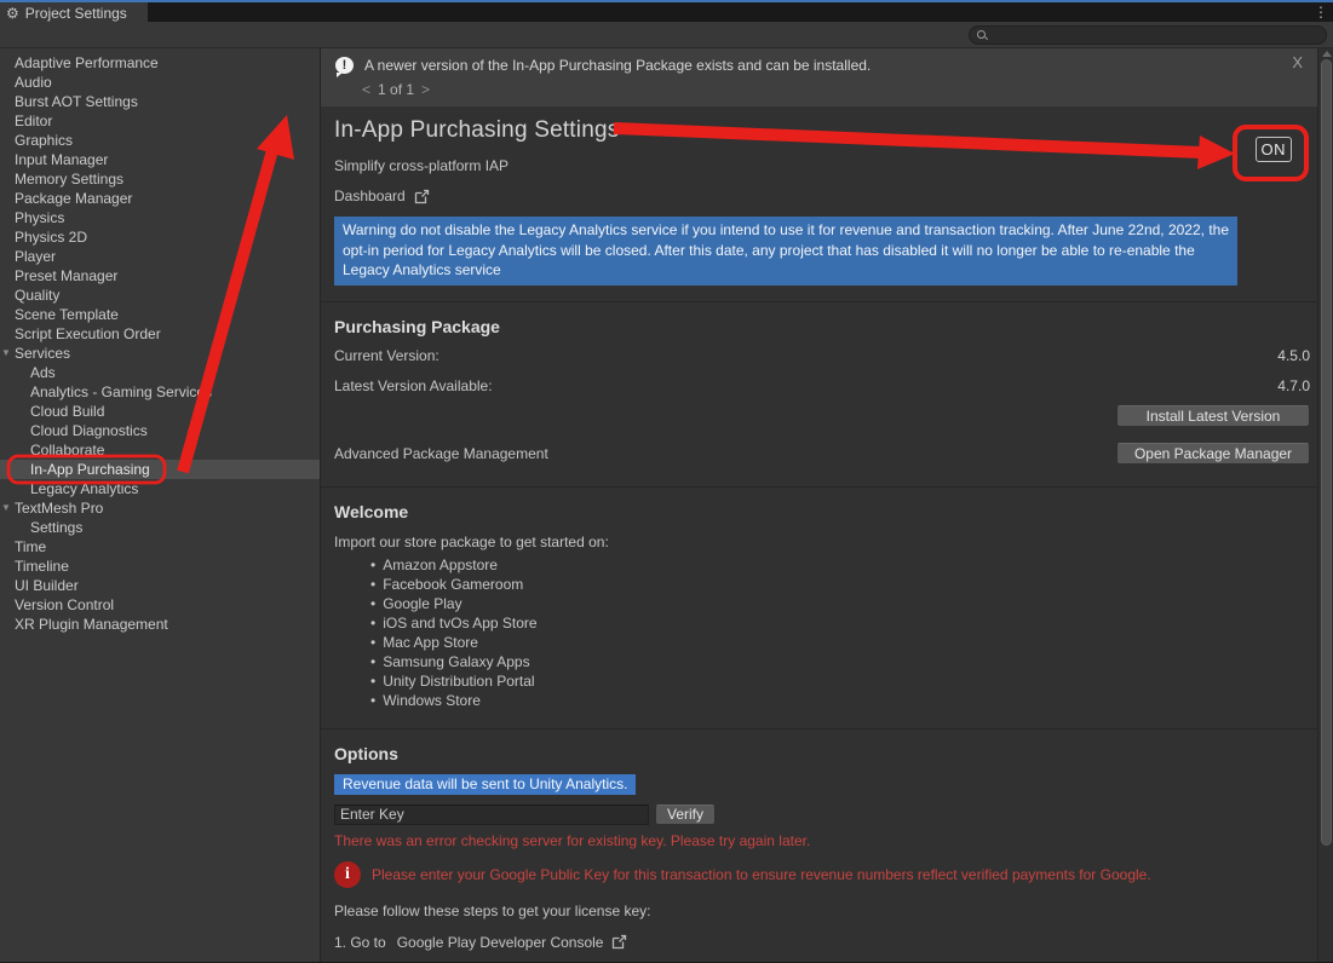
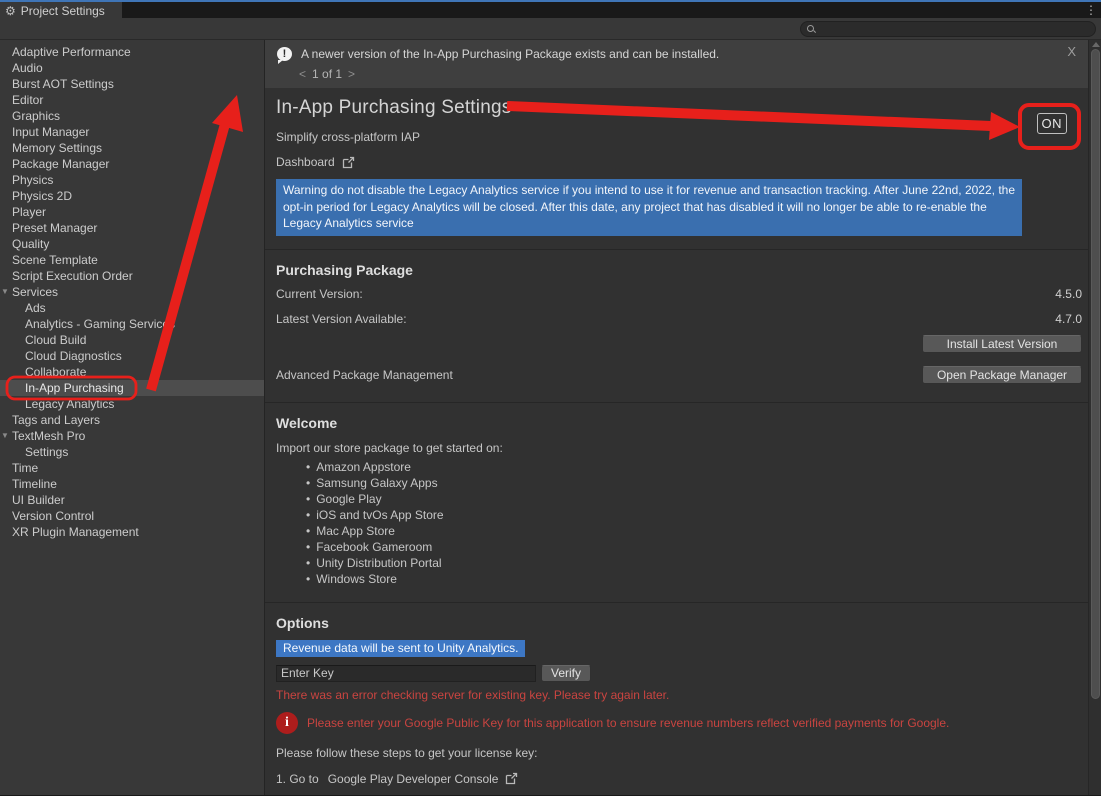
  ⚙
  Project Settings
  ⋮
  Adaptive Performance
  Audio
  Burst AOT Settings
  Editor
  Graphics
  Input Manager
  Memory Settings
  Package Manager
  Physics
  Physics 2D
  Player
  Preset Manager
  Quality
  Scene Template
  Script Execution Order
  ▼
  Services
  Ads
  Analytics - Gaming Servic
  Cloud Build
  Cloud Diagnostics
  Collaborate
  In-App Purchasing
  Legacy Analytics
+ Tags and Layers
  ▼
  TextMesh Pro
  Settings
  Time
  Timeline
  UI Builder
  Version Control
  XR Plugin Management
  !
  A newer version of the In-App Purchasing Package exists and can be installed.
  <
  1 of 1
  >
  X
  In-App Purchasing Settings
  Simplify cross-platform IAP
  Dashboard
  Warning do not disable the Legacy Analytics service if you intend to use it for revenue and transaction tracking. After June 22nd, 2022, the opt-in period for Legacy Analytics will be closed. After this date, any project that has disabled it will no longer be able to re-enable the Legacy Analytics service
  Purchasing Package
  Current Version:
  4.5.0
  Latest Version Available:
  4.7.0
  Install Latest Version
  Advanced Package Management
  Open Package Manager
  Welcome
  Import our store package to get started on:
  Amazon Appstore
- Facebook Gameroom
+ Samsung Galaxy Apps
  Google Play
  iOS and tvOs App Store
  Mac App Store
- Samsung Galaxy Apps
+ Facebook Gameroom
  Unity Distribution Portal
  Windows Store
  Options
  Revenue data will be sent to Unity Analytics.
  Enter Key
  Verify
  There was an error checking server for existing key. Please try again later.
  i
- Please enter your Google Public Key for this transaction to ensure revenue numbers reflect verified payments for Google.
+ Please enter your Google Public Key for this application to ensure revenue numbers reflect verified payments for Google.
  Please follow these steps to get your license key:
  1. Go to
  Google Play Developer Console
  ON
